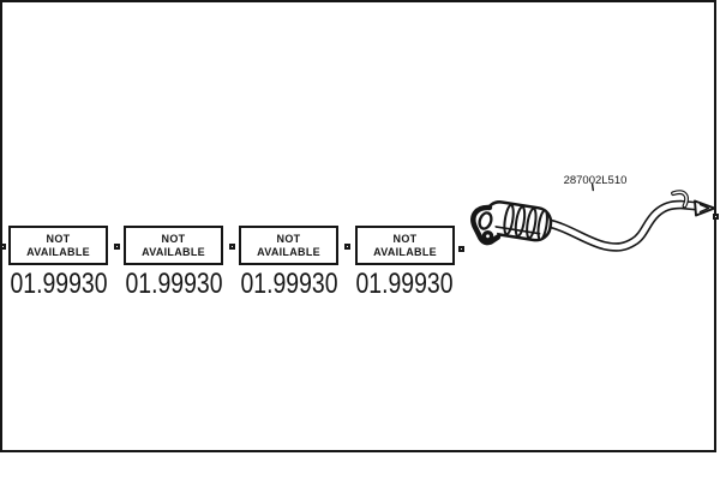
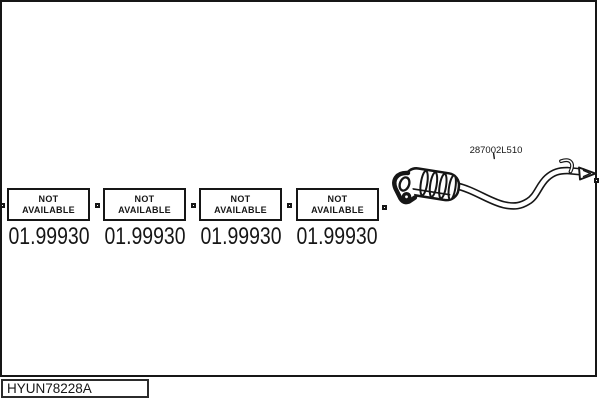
  NOT
  AVAILABLE
  NOT
  AVAILABLE
  NOT
  AVAILABLE
  NOT
  AVAILABLE
  01.99930
  01.99930
  01.99930
  01.99930
  287002L510
+ HYUN78228A
